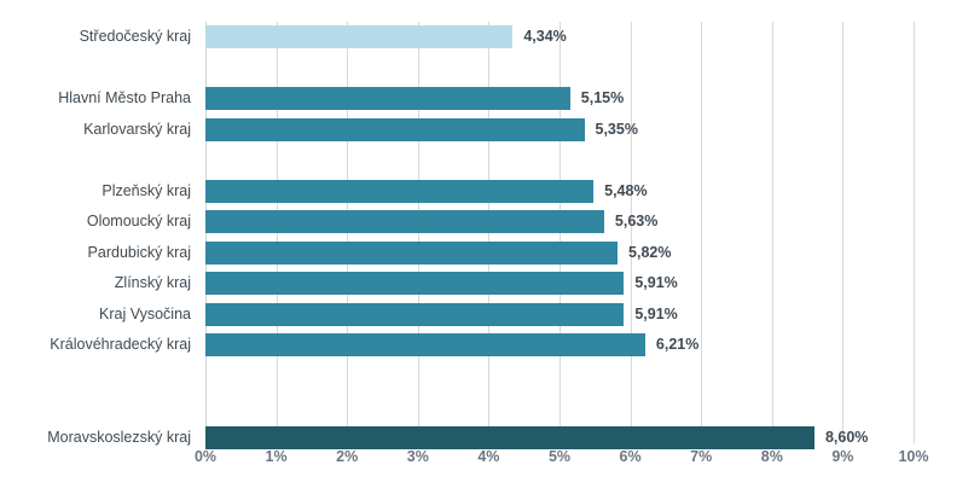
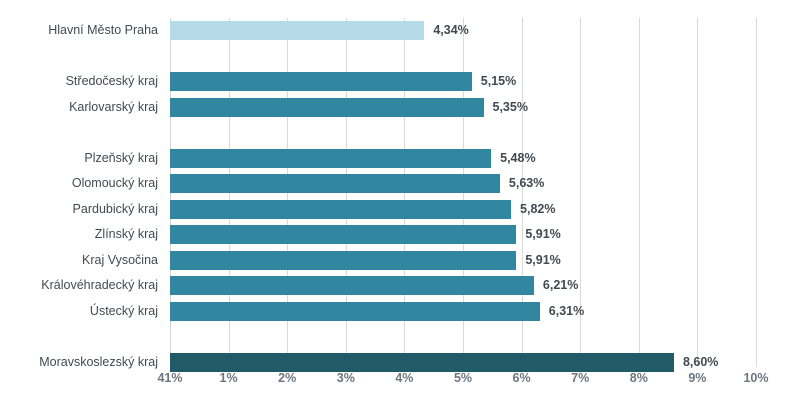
- Středočeský kraj
+ Hlavní Město Praha
  4,34%
- Hlavní Město Praha
+ Středočeský kraj
  5,15%
  Karlovarský kraj
  5,35%
  Plzeňský kraj
  5,48%
  Olomoucký kraj
  5,63%
  Pardubický kraj
  5,82%
  Zlínský kraj
  5,91%
  Kraj Vysočina
  5,91%
  Královéhradecký kraj
  6,21%
+ Ústecký kraj
+ 6,31%
  Moravskoslezský kraj
  8,60%
- 0%
+ 41%
  1%
  2%
  3%
  4%
  5%
  6%
  7%
  8%
  9%
  10%
